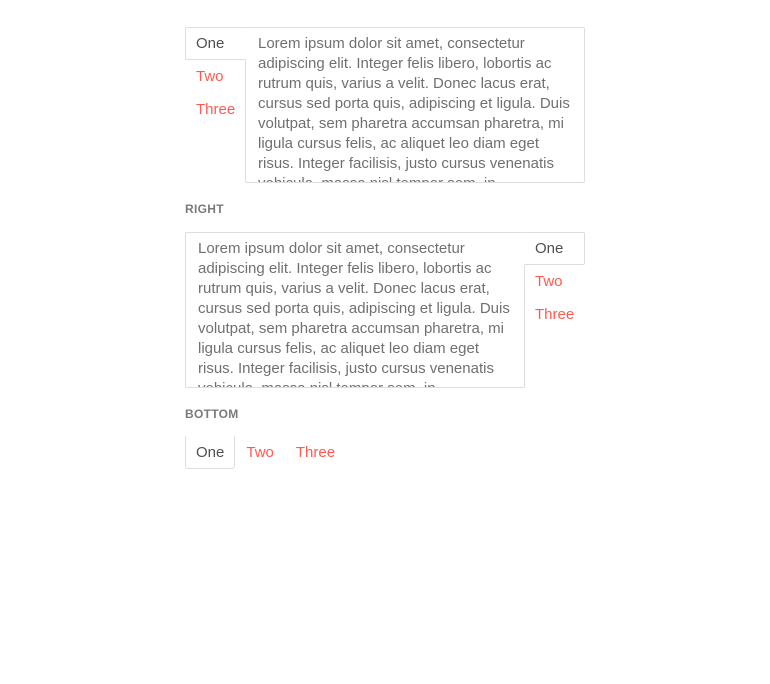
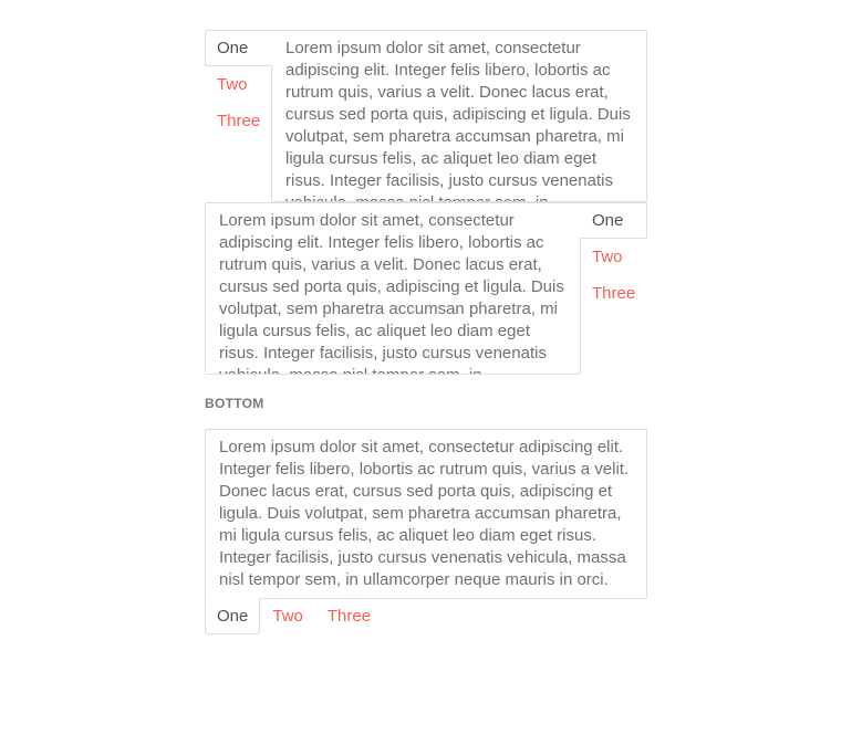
  One
  Two
  Three
  Lorem ipsum dolor sit amet, consectetur adipiscing elit. Integer felis libero, lobortis ac rutrum quis, varius a velit. Donec lacus erat, cursus sed porta quis, adipiscing et ligula. Duis volutpat, sem pharetra accumsan pharetra, mi ligula cursus felis, ac aliquet leo diam eget risus. Integer facilisis, justo cursus venenatis
- RIGHT
  Lorem ipsum dolor sit amet, consectetur adipiscing elit. Integer felis libero, lobortis ac rutrum quis, varius a velit. Donec lacus erat, cursus sed porta quis, adipiscing et ligula. Duis volutpat, sem pharetra accumsan pharetra, mi ligula cursus felis, ac aliquet leo diam eget risus. Integer facilisis, justo cursus venenatis
  One
  Two
  Three
  BOTTOM
+ Lorem ipsum dolor sit amet, consectetur adipiscing elit. Integer felis libero, lobortis ac rutrum quis, varius a velit. Donec lacus erat, cursus sed porta quis, adipiscing et ligula. Duis volutpat, sem pharetra accumsan pharetra, mi ligula cursus felis, ac aliquet leo diam eget risus. Integer facilisis, justo cursus venenatis vehicula, massa nisl tempor sem, in ullamcorper neque mauris in orci.
  One
  Two
  Three
